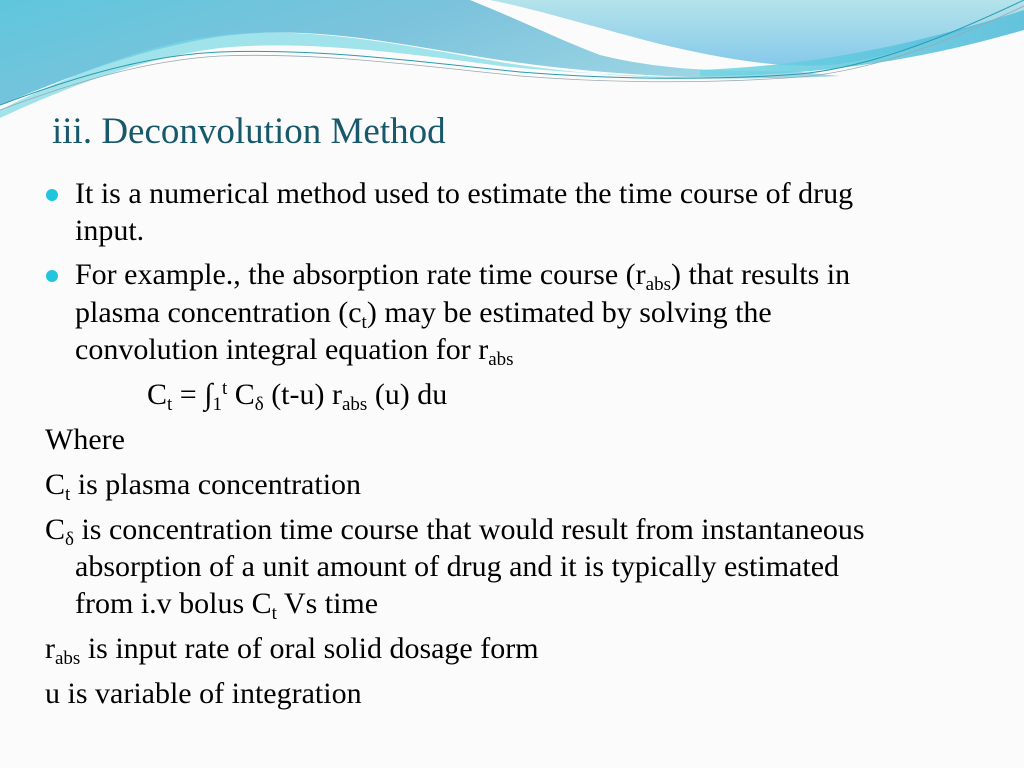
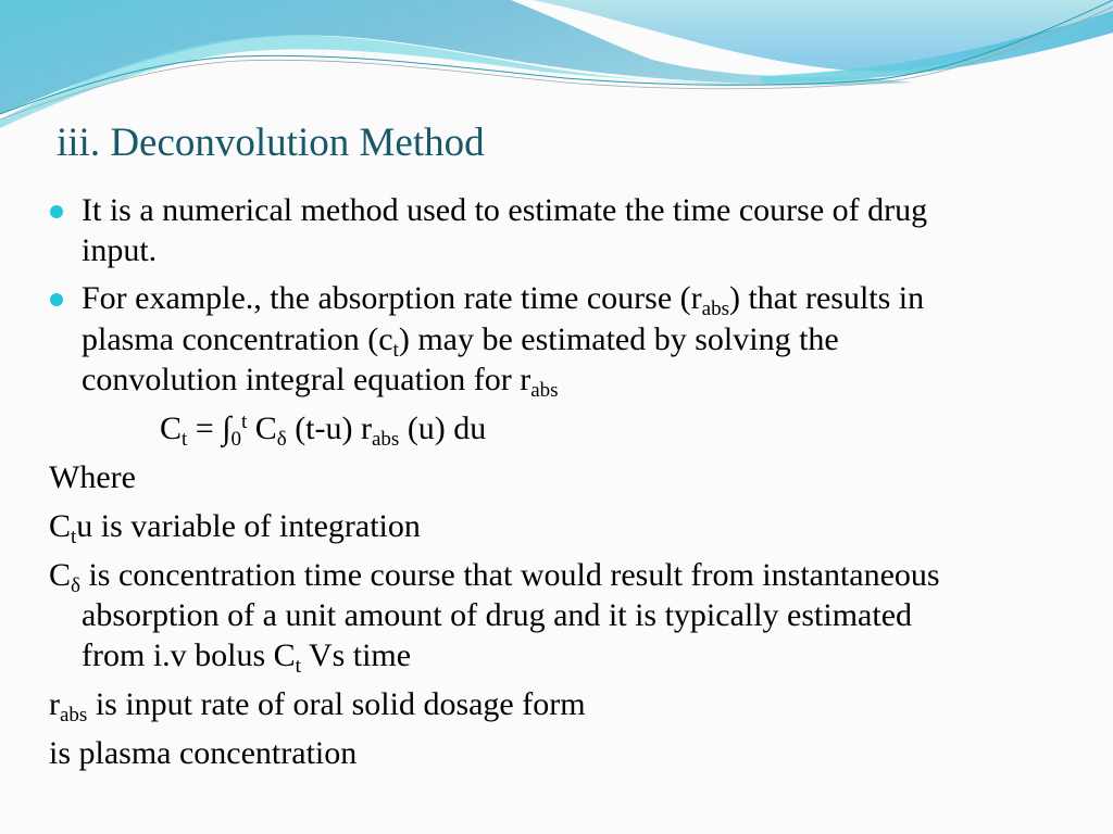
  iii. Deconvolution Method
  It is a numerical method used to estimate the time course of drug
  input.
  For example., the absorption rate time course (rabs) that results in
  plasma concentration (ct) may be estimated by solving the
  convolution integral equation for rabs
- Ct = ∫1t Cδ (t-u) rabs (u) du
+ Ct = ∫0t Cδ (t-u) rabs (u) du
  Where
- Ct is plasma concentration
+ Ctu is variable of integration
  Cδ is concentration time course that would result from instantaneous
  absorption of a unit amount of drug and it is typically estimated
  from i.v bolus Ct Vs time
  rabs is input rate of oral solid dosage form
- u is variable of integration
+ is plasma concentration
